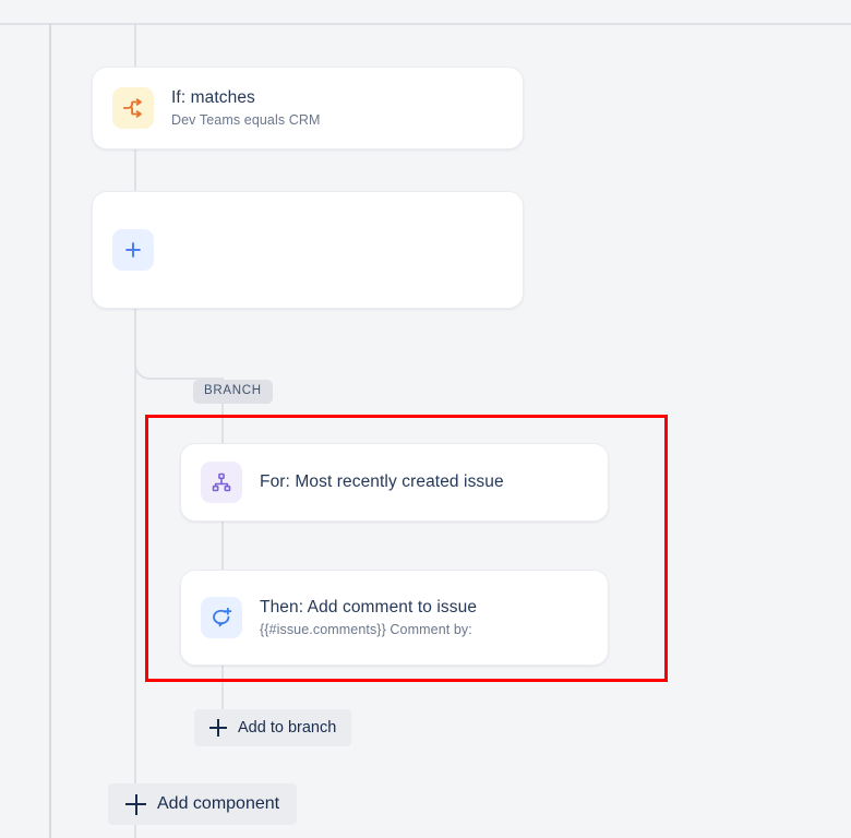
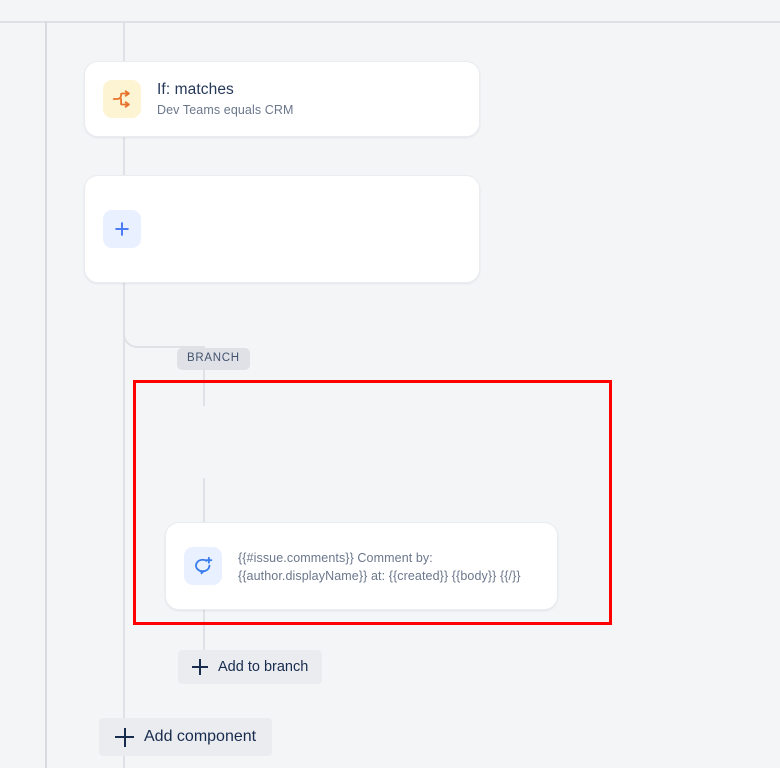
  If: matches
  Dev Teams equals CRM
  BRANCH
- For: Most recently created issue
- Then: Add comment to issue
  {{#issue.comments}} Comment by:
+ {{author.displayName}} at: {{created}} {{body}} {{/}}
  Add to branch
  Add component
